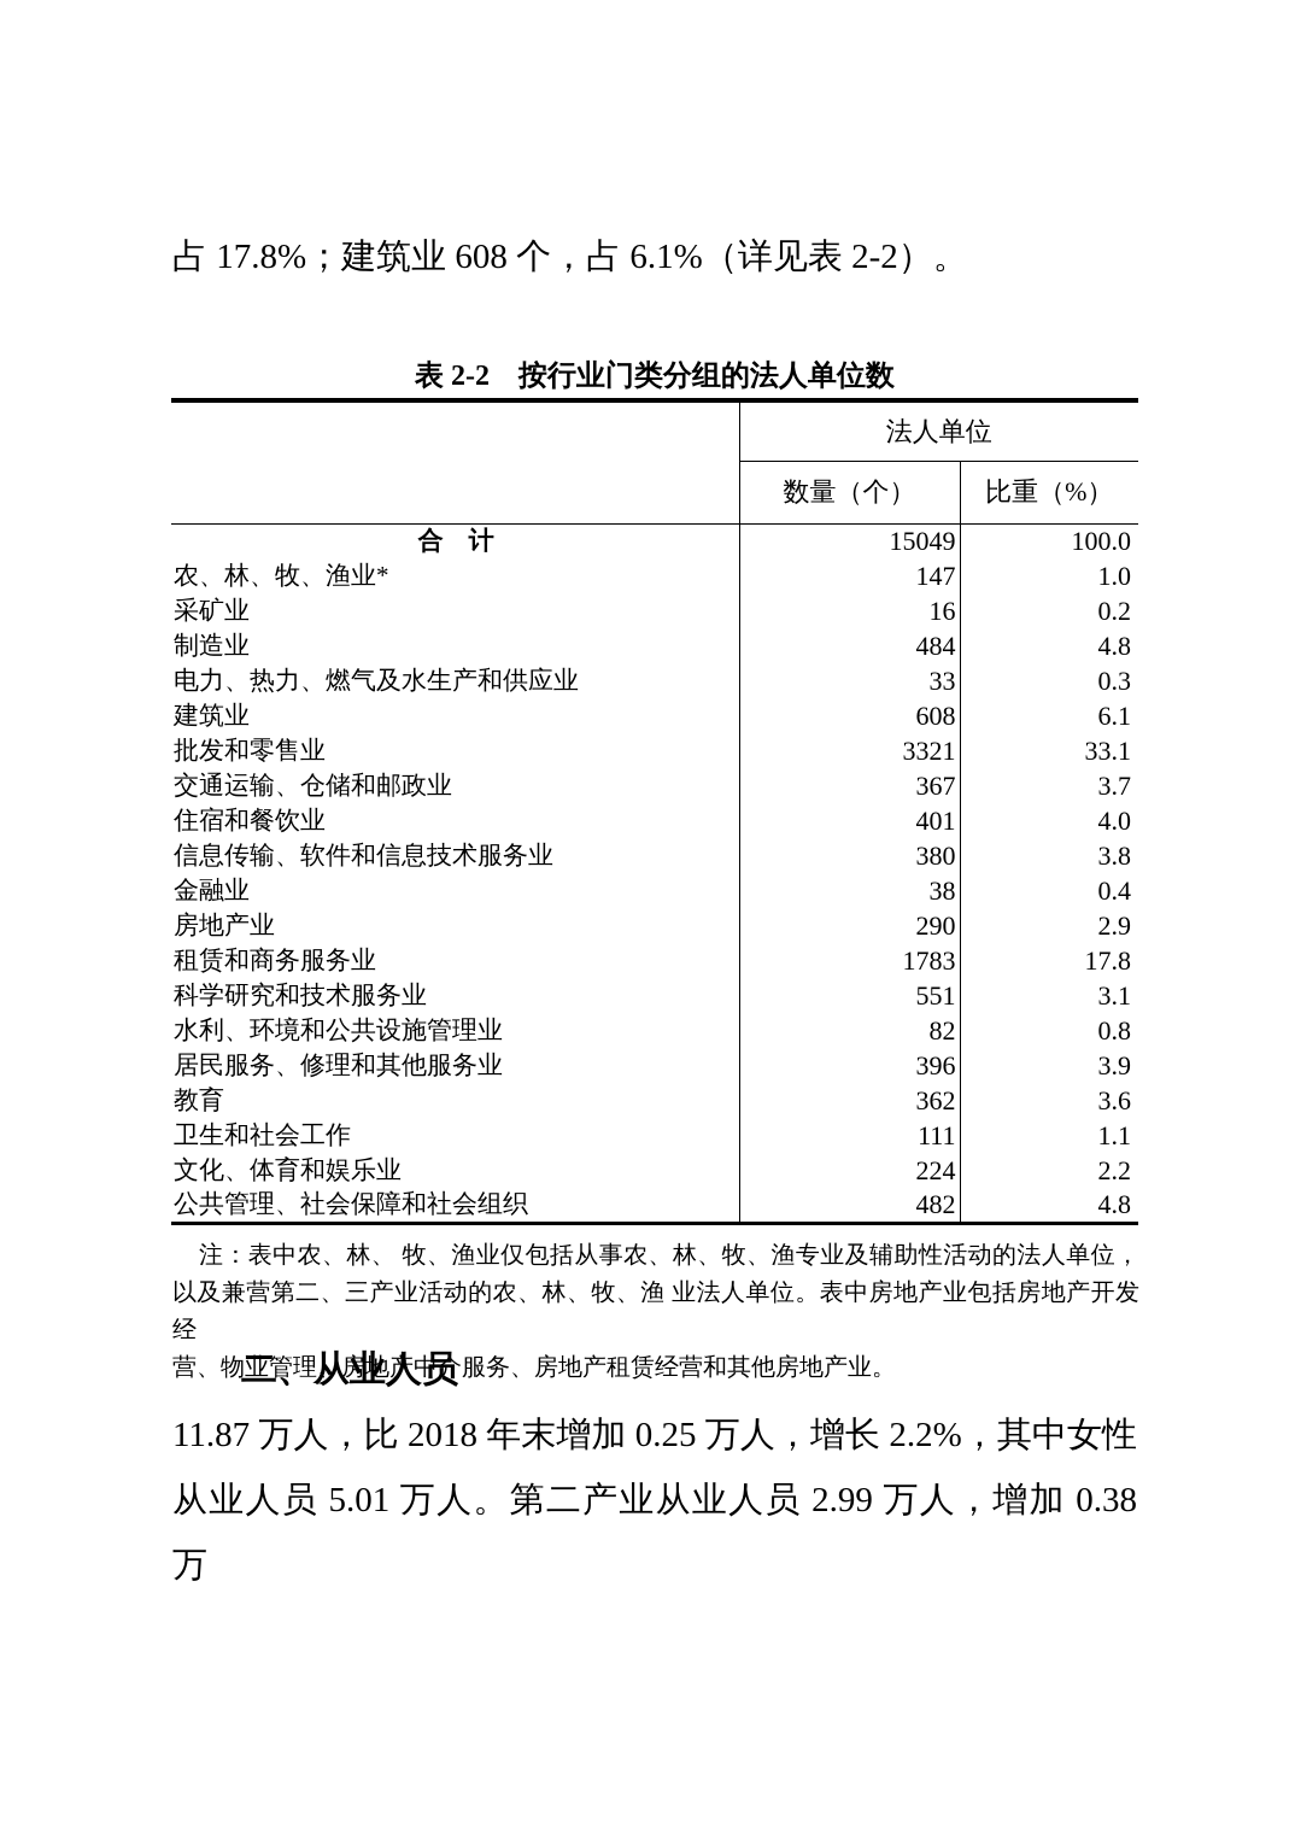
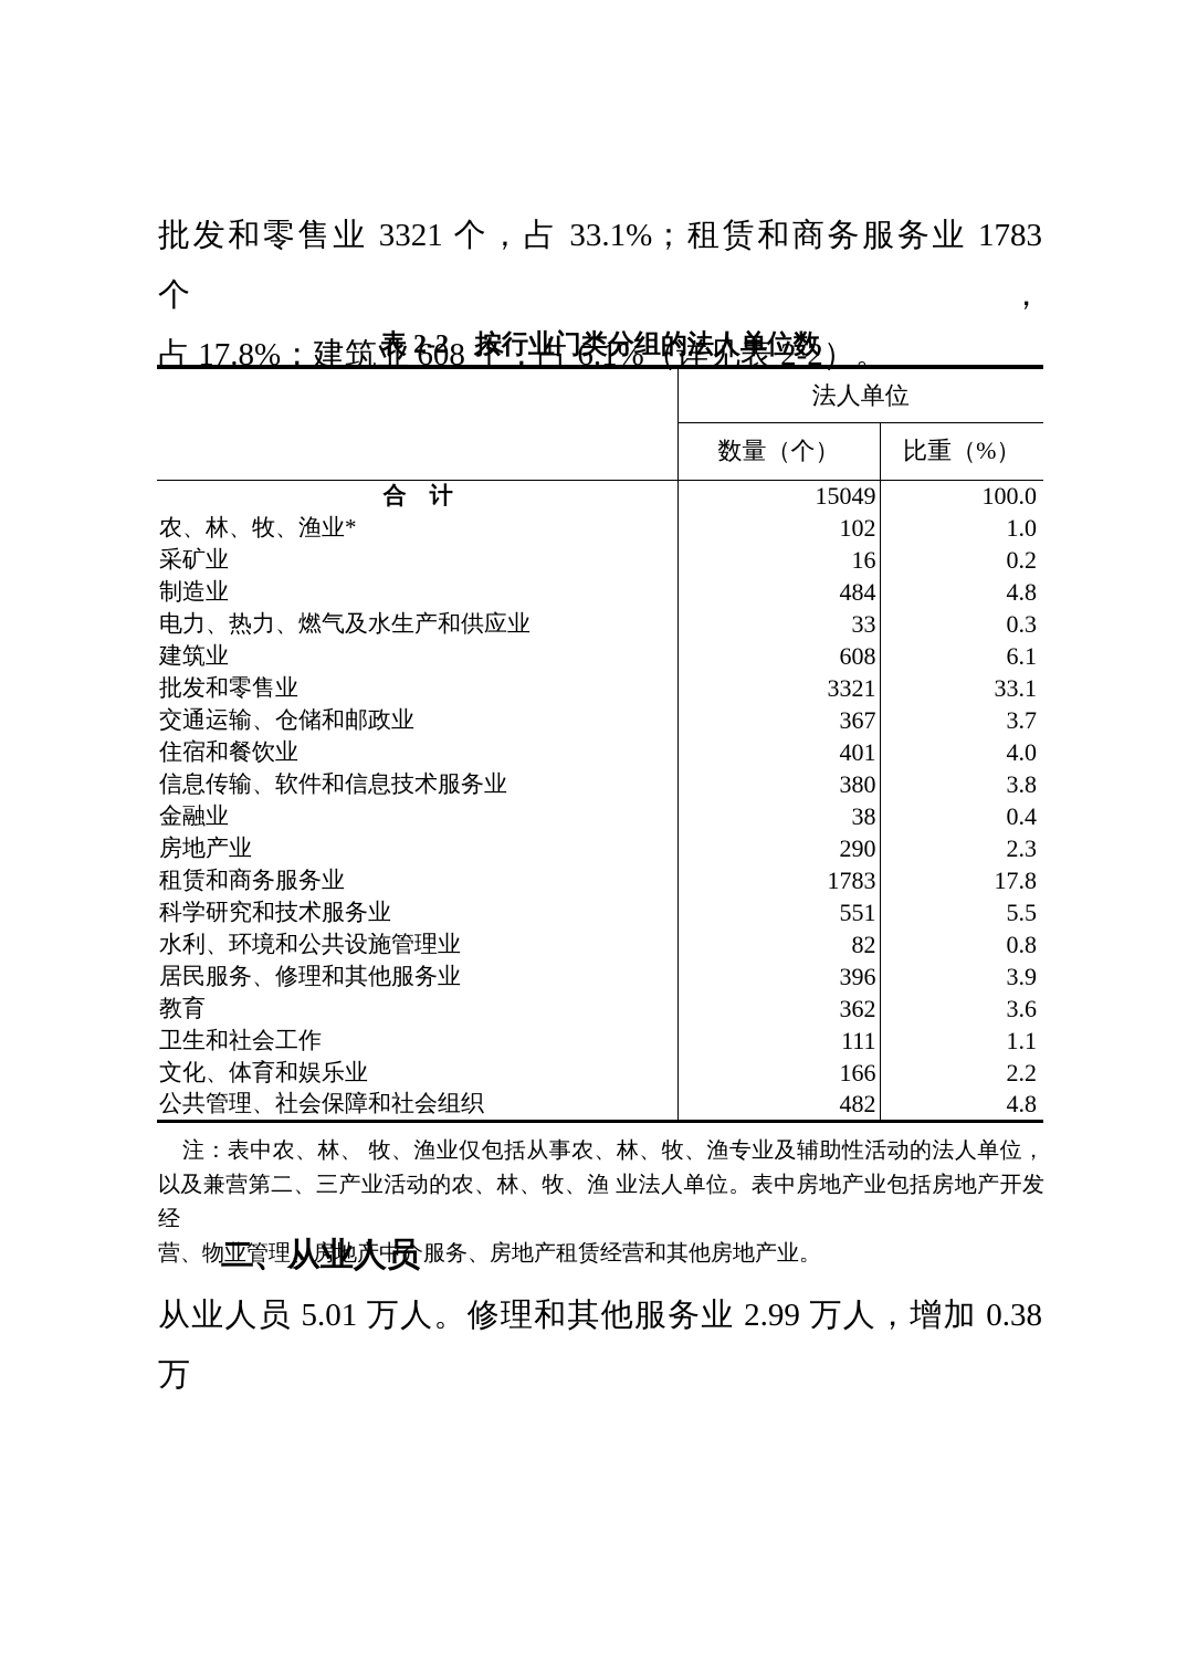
+ 批发和零售业 3321 个，占 33.1%；租赁和商务服务业 1783 个，
  占 17.8%；建筑业 608 个，占 6.1%（详见表 2-2）。
  表 2-2 按行业门类分组的法人单位数
  	法人单位
  数量（个）	比重（%）
  合 计	15049	100.0
- 农、林、牧、渔业*	147	1.0
+ 农、林、牧、渔业*	102	1.0
  采矿业	16	0.2
  制造业	484	4.8
  电力、热力、燃气及水生产和供应业	33	0.3
  建筑业	608	6.1
  批发和零售业	3321	33.1
  交通运输、仓储和邮政业	367	3.7
  住宿和餐饮业	401	4.0
  信息传输、软件和信息技术服务业	380	3.8
  金融业	38	0.4
- 房地产业	290	2.9
+ 房地产业	290	2.3
  租赁和商务服务业	1783	17.8
- 科学研究和技术服务业	551	3.1
+ 科学研究和技术服务业	551	5.5
  水利、环境和公共设施管理业	82	0.8
  居民服务、修理和其他服务业	396	3.9
  教育	362	3.6
  卫生和社会工作	111	1.1
- 文化、体育和娱乐业	224	2.2
+ 文化、体育和娱乐业	166	2.2
  公共管理、社会保障和社会组织	482	4.8
  注：表中农、林、 牧、渔业仅包括从事农、林、牧、渔专业及辅助性活动的法人单位，
  以及兼营第二、三产业活动的农、林、牧、渔 业法人单位。表中房地产业包括房地产开发经
  营、物业管理、房地产中介服务、房地产租赁经营和其他房地产业。
  二、从业人员
- 11.87 万人，比 2018 年末增加 0.25 万人，增长 2.2%，其中女性
- 从业人员 5.01 万人。第二产业从业人员 2.99 万人，增加 0.38 万
+ 从业人员 5.01 万人。修理和其他服务业 2.99 万人，增加 0.38 万
